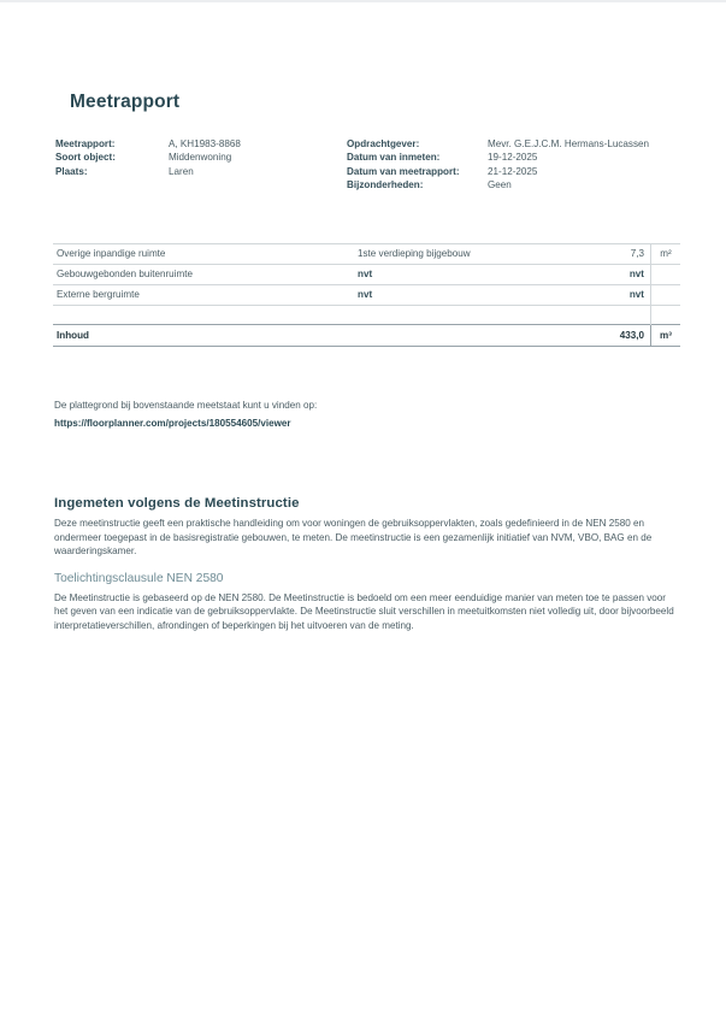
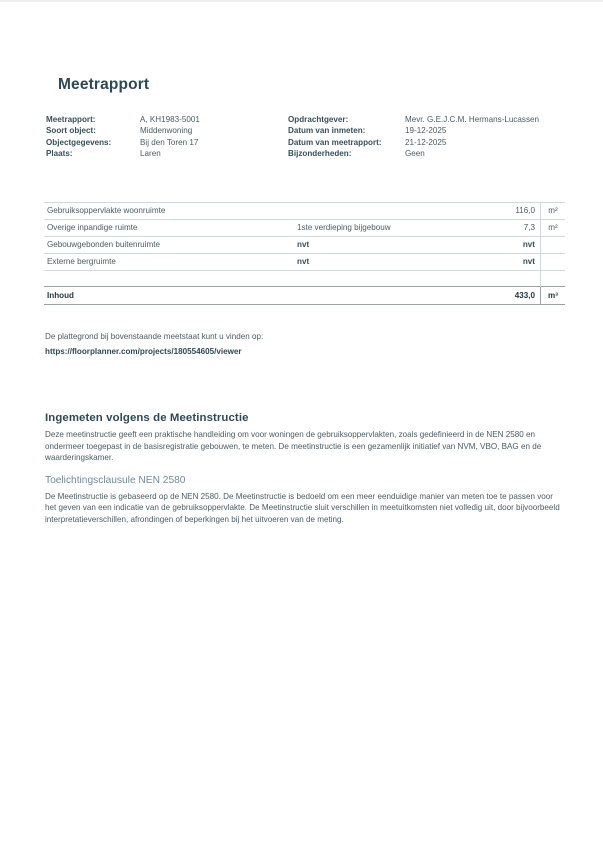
  Meetrapport
  Meetrapport:
- A, KH1983-8868
+ A, KH1983-5001
  Soort object:
  Middenwoning
+ Objectgegevens:
+ Bij den Toren 17
  Plaats:
  Laren
  Opdrachtgever:
  Mevr. G.E.J.C.M. Hermans-Lucassen
  Datum van inmeten:
  19-12-2025
  Datum van meetrapport:
  21-12-2025
  Bijzonderheden:
  Geen
+ Gebruiksoppervlakte woonruimte		116,0	m²
  Overige inpandige ruimte	1ste verdieping bijgebouw	7,3	m²
  Gebouwgebonden buitenruimte	nvt	nvt
  Externe bergruimte	nvt	nvt
  Inhoud		433,0	m³
  De plattegrond bij bovenstaande meetstaat kunt u vinden op:
  https://floorplanner.com/projects/180554605/viewer
  Ingemeten volgens de Meetinstructie
  Deze meetinstructie geeft een praktische handleiding om voor woningen de gebruiksoppervlakten, zoals gedefinieerd in de NEN 2580 en ondermeer toegepast in de basisregistratie gebouwen, te meten. De meetinstructie is een gezamenlijk initiatief van NVM, VBO, BAG en de waarderingskamer.
  Toelichtingsclausule NEN 2580
  De Meetinstructie is gebaseerd op de NEN 2580. De Meetinstructie is bedoeld om een meer eenduidige manier van meten toe te passen voor het geven van een indicatie van de gebruiksoppervlakte. De Meetinstructie sluit verschillen in meetuitkomsten niet volledig uit, door bijvoorbeeld interpretatieverschillen, afrondingen of beperkingen bij het uitvoeren van de meting.
